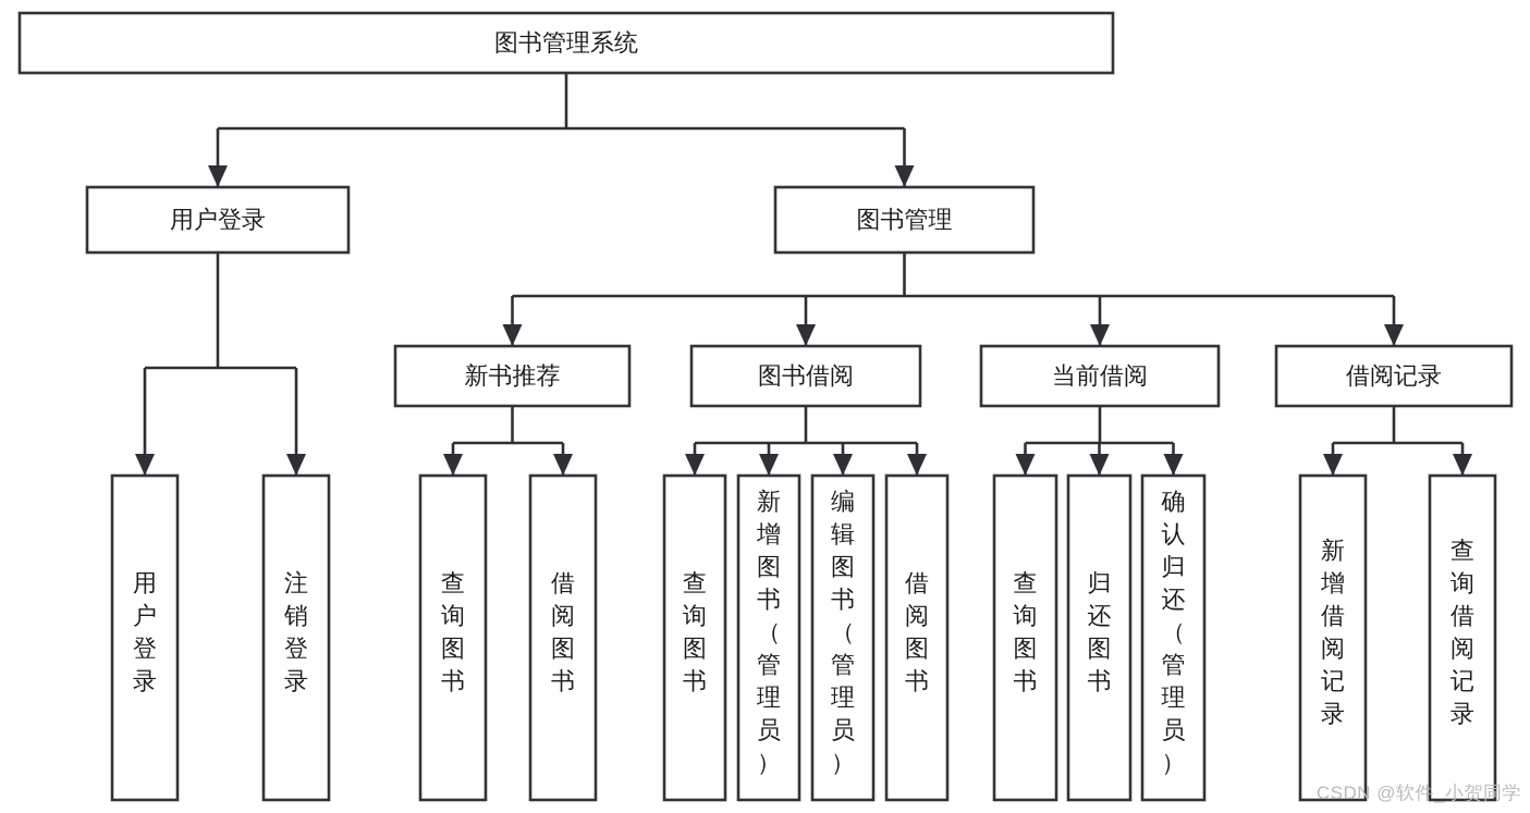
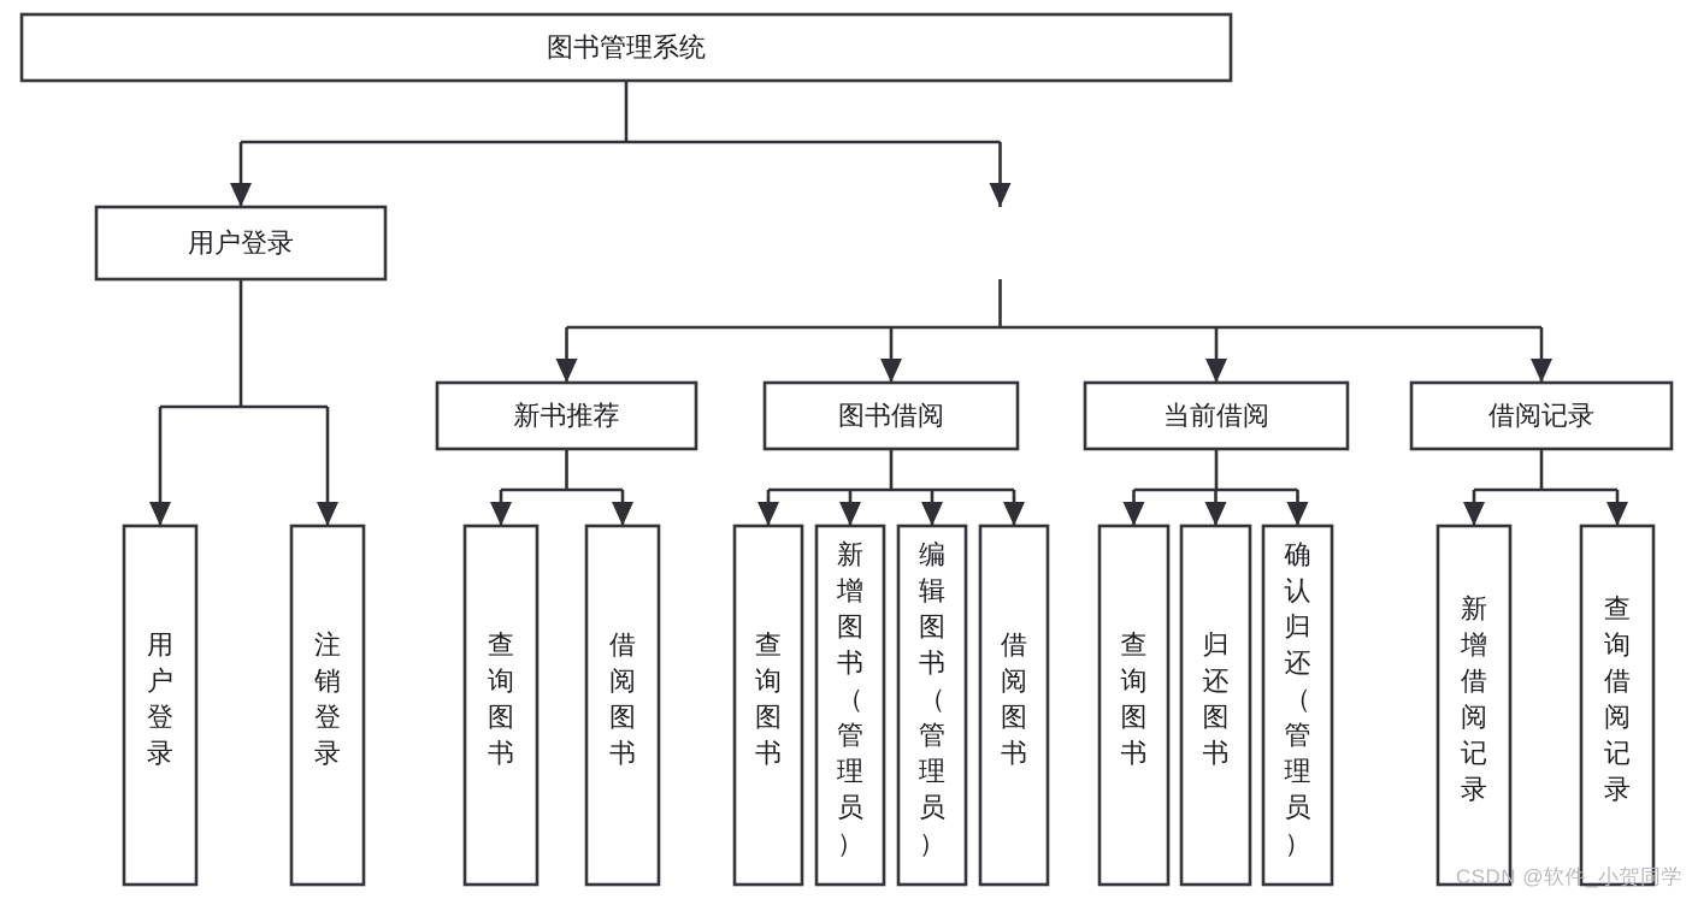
  图书管理系统
  用户登录
- 图书管理
  新书推荐
  图书借阅
  当前借阅
  借阅记录
  用户登录
  注销登录
  查询图书
  借阅图书
  查询图书
  新增图书（管理员）
  编辑图书（管理员）
  借阅图书
  查询图书
  归还图书
  确认归还（管理员）
  新增借阅记录
  查询借阅记录
  CSDN @软件_小贺同学
